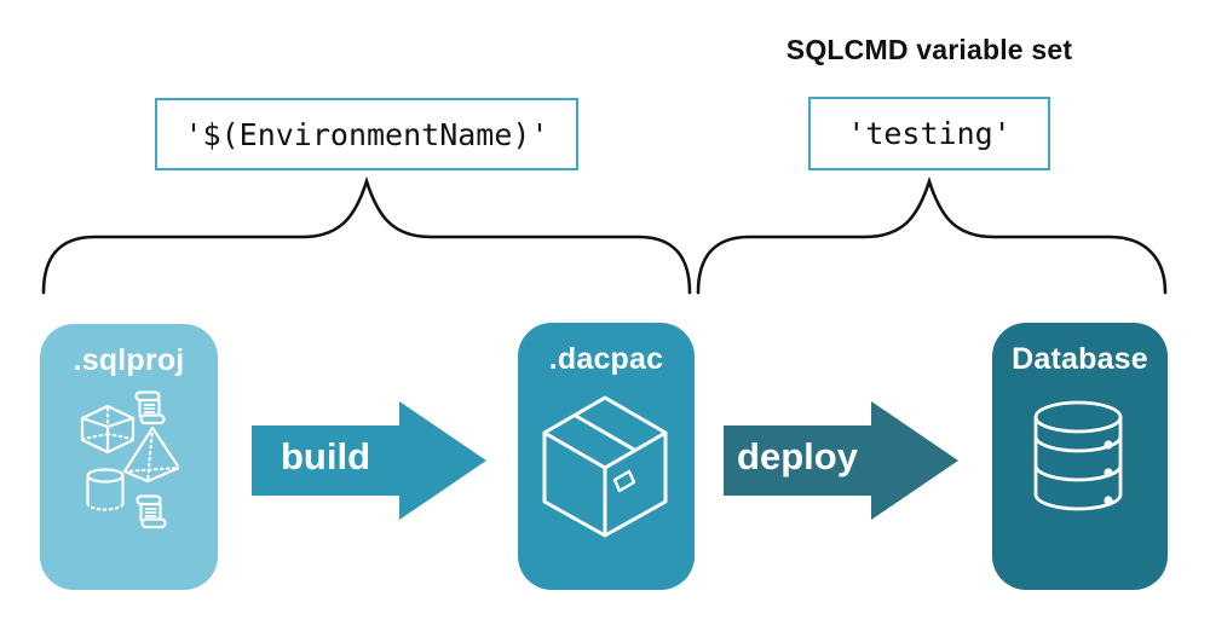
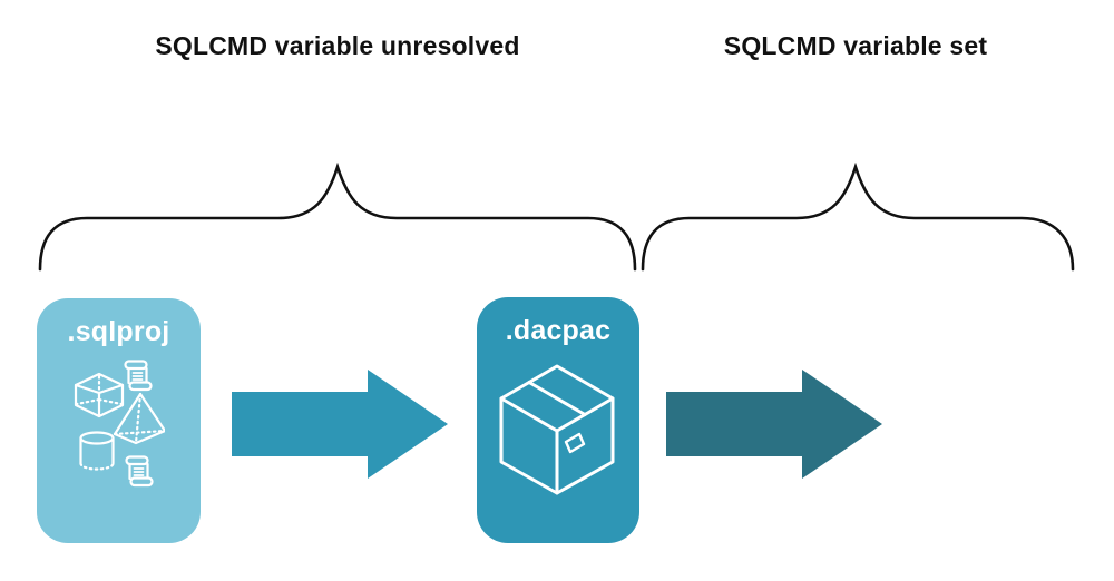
+ SQLCMD variable unresolved
  SQLCMD variable set
- '$(EnvironmentName)'
- 'testing'
  .sqlproj
  .dacpac
- Database
- build
- deploy
